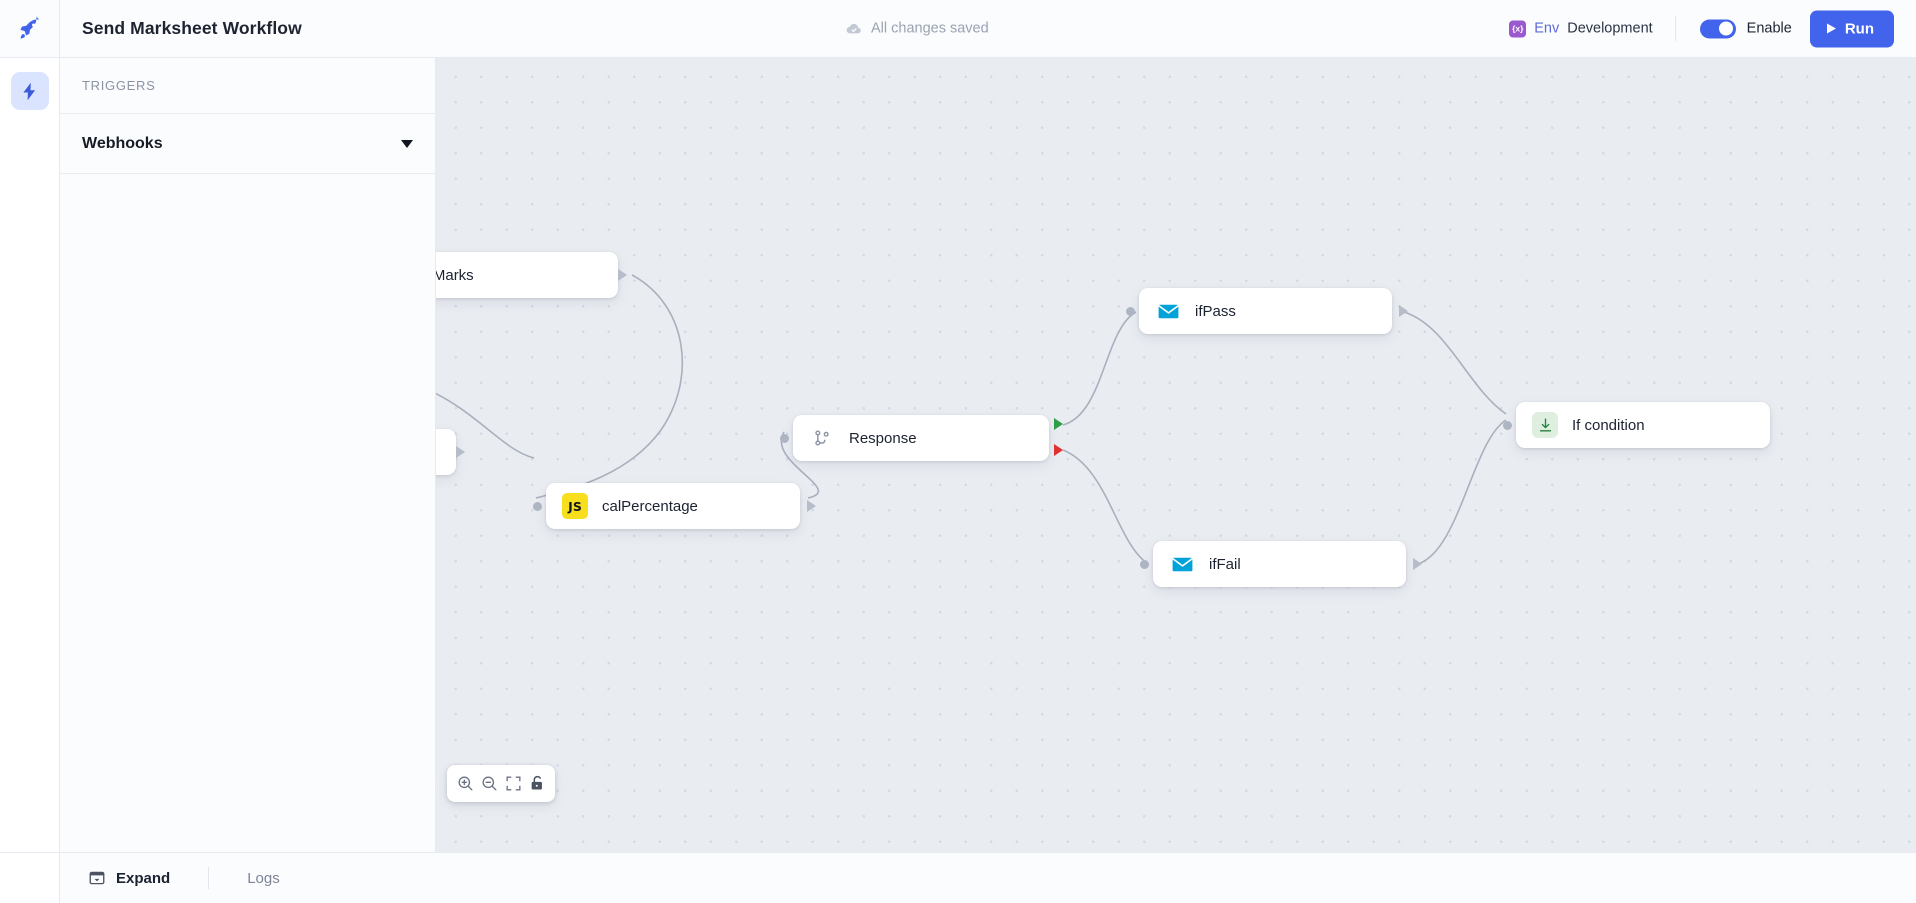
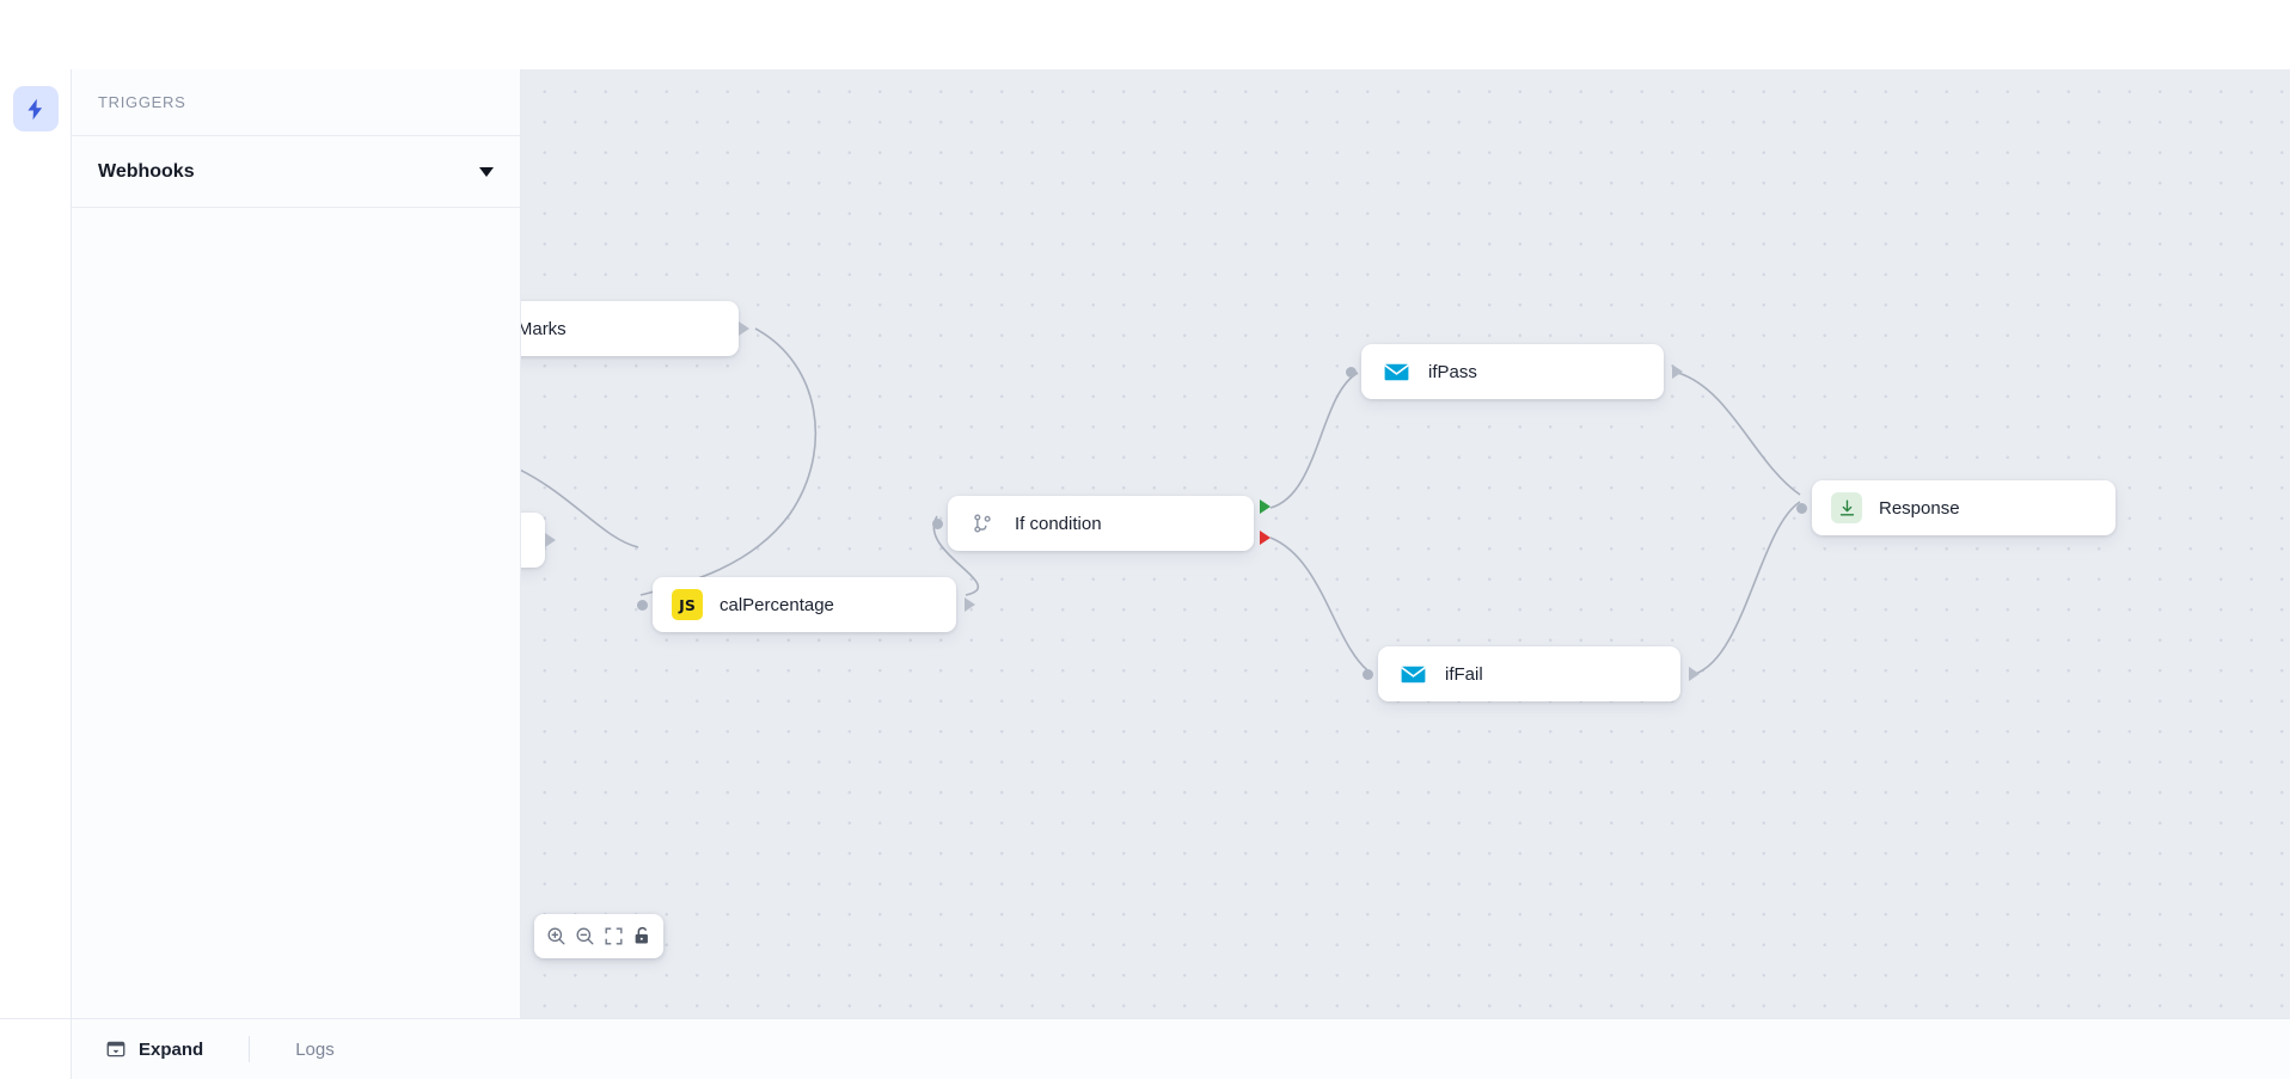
- Send Marksheet Workflow
- All changes saved
- {x}
- Env
- Development
- Enable
- Run
  TRIGGERS
  Webhooks
  JS
  calPercentage
- Response
+ If condition
  ifPass
  ifFail
- If condition
+ Response
  Expand
  Logs
